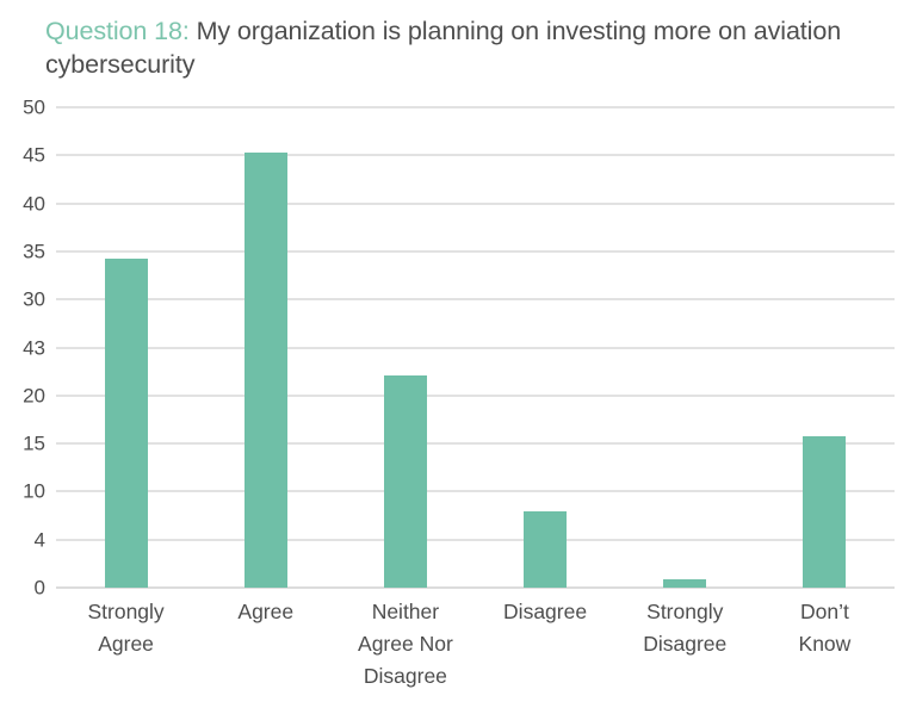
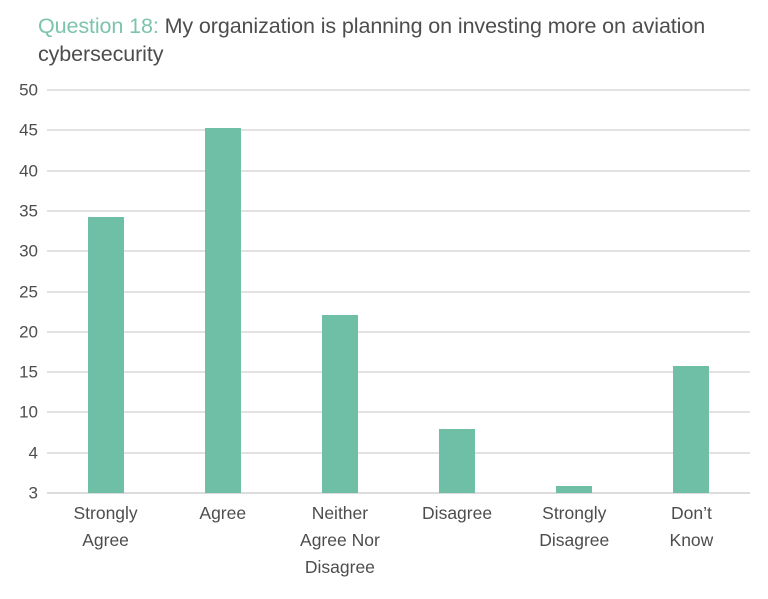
  Question 18: My organization is planning on investing more on aviation cybersecurity
- 0
+ 3
  4
  10
  15
  20
- 43
+ 25
  30
  35
  40
  45
  50
  Strongly
  Agree
  Agree
  Neither
  Agree Nor
  Disagree
  Disagree
  Strongly
  Disagree
  Don’t
  Know
